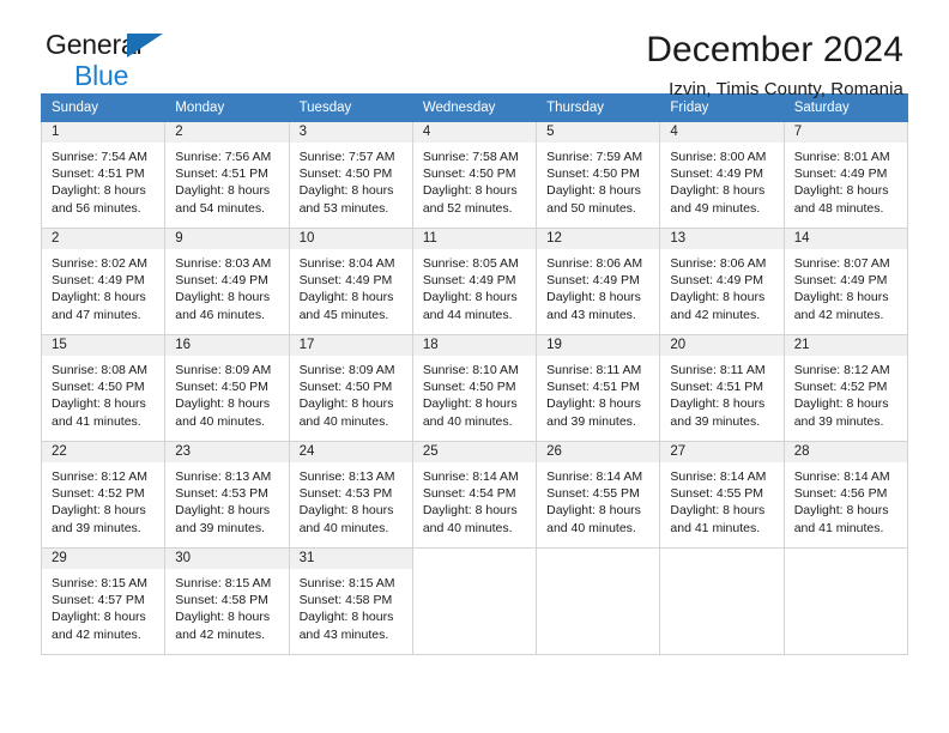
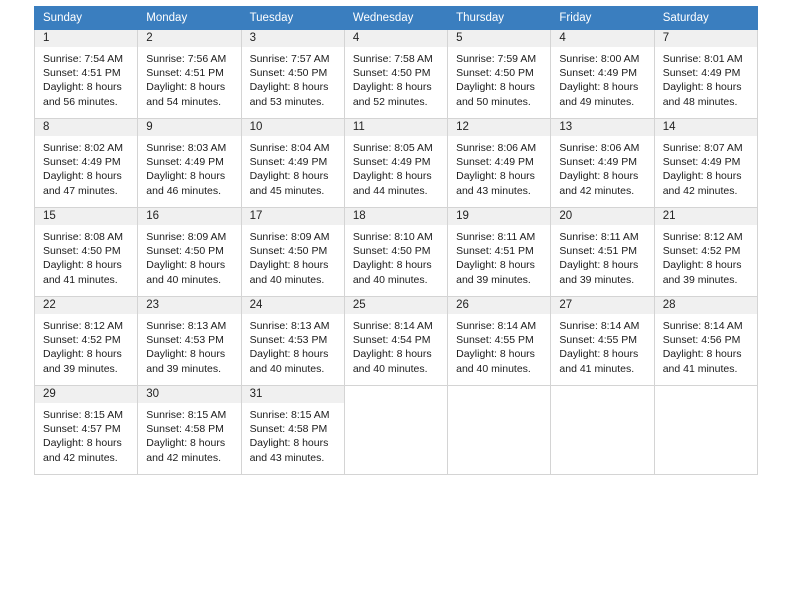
- General
- Blue
- December 2024
- Izvin, Timis County, Romania
  Sunday	Monday	Tuesday	Wednesday	Thursday	Friday	Saturday
  1Sunrise: 7:54 AMSunset: 4:51 PMDaylight: 8 hoursand 56 minutes.	2Sunrise: 7:56 AMSunset: 4:51 PMDaylight: 8 hoursand 54 minutes.	3Sunrise: 7:57 AMSunset: 4:50 PMDaylight: 8 hoursand 53 minutes.	4Sunrise: 7:58 AMSunset: 4:50 PMDaylight: 8 hoursand 52 minutes.	5Sunrise: 7:59 AMSunset: 4:50 PMDaylight: 8 hoursand 50 minutes.	4Sunrise: 8:00 AMSunset: 4:49 PMDaylight: 8 hoursand 49 minutes.	7Sunrise: 8:01 AMSunset: 4:49 PMDaylight: 8 hoursand 48 minutes.
- 2Sunrise: 8:02 AMSunset: 4:49 PMDaylight: 8 hoursand 47 minutes.	9Sunrise: 8:03 AMSunset: 4:49 PMDaylight: 8 hoursand 46 minutes.	10Sunrise: 8:04 AMSunset: 4:49 PMDaylight: 8 hoursand 45 minutes.	11Sunrise: 8:05 AMSunset: 4:49 PMDaylight: 8 hoursand 44 minutes.	12Sunrise: 8:06 AMSunset: 4:49 PMDaylight: 8 hoursand 43 minutes.	13Sunrise: 8:06 AMSunset: 4:49 PMDaylight: 8 hoursand 42 minutes.	14Sunrise: 8:07 AMSunset: 4:49 PMDaylight: 8 hoursand 42 minutes.
+ 8Sunrise: 8:02 AMSunset: 4:49 PMDaylight: 8 hoursand 47 minutes.	9Sunrise: 8:03 AMSunset: 4:49 PMDaylight: 8 hoursand 46 minutes.	10Sunrise: 8:04 AMSunset: 4:49 PMDaylight: 8 hoursand 45 minutes.	11Sunrise: 8:05 AMSunset: 4:49 PMDaylight: 8 hoursand 44 minutes.	12Sunrise: 8:06 AMSunset: 4:49 PMDaylight: 8 hoursand 43 minutes.	13Sunrise: 8:06 AMSunset: 4:49 PMDaylight: 8 hoursand 42 minutes.	14Sunrise: 8:07 AMSunset: 4:49 PMDaylight: 8 hoursand 42 minutes.
  15Sunrise: 8:08 AMSunset: 4:50 PMDaylight: 8 hoursand 41 minutes.	16Sunrise: 8:09 AMSunset: 4:50 PMDaylight: 8 hoursand 40 minutes.	17Sunrise: 8:09 AMSunset: 4:50 PMDaylight: 8 hoursand 40 minutes.	18Sunrise: 8:10 AMSunset: 4:50 PMDaylight: 8 hoursand 40 minutes.	19Sunrise: 8:11 AMSunset: 4:51 PMDaylight: 8 hoursand 39 minutes.	20Sunrise: 8:11 AMSunset: 4:51 PMDaylight: 8 hoursand 39 minutes.	21Sunrise: 8:12 AMSunset: 4:52 PMDaylight: 8 hoursand 39 minutes.
  22Sunrise: 8:12 AMSunset: 4:52 PMDaylight: 8 hoursand 39 minutes.	23Sunrise: 8:13 AMSunset: 4:53 PMDaylight: 8 hoursand 39 minutes.	24Sunrise: 8:13 AMSunset: 4:53 PMDaylight: 8 hoursand 40 minutes.	25Sunrise: 8:14 AMSunset: 4:54 PMDaylight: 8 hoursand 40 minutes.	26Sunrise: 8:14 AMSunset: 4:55 PMDaylight: 8 hoursand 40 minutes.	27Sunrise: 8:14 AMSunset: 4:55 PMDaylight: 8 hoursand 41 minutes.	28Sunrise: 8:14 AMSunset: 4:56 PMDaylight: 8 hoursand 41 minutes.
  29Sunrise: 8:15 AMSunset: 4:57 PMDaylight: 8 hoursand 42 minutes.	30Sunrise: 8:15 AMSunset: 4:58 PMDaylight: 8 hoursand 42 minutes.	31Sunrise: 8:15 AMSunset: 4:58 PMDaylight: 8 hoursand 43 minutes.
